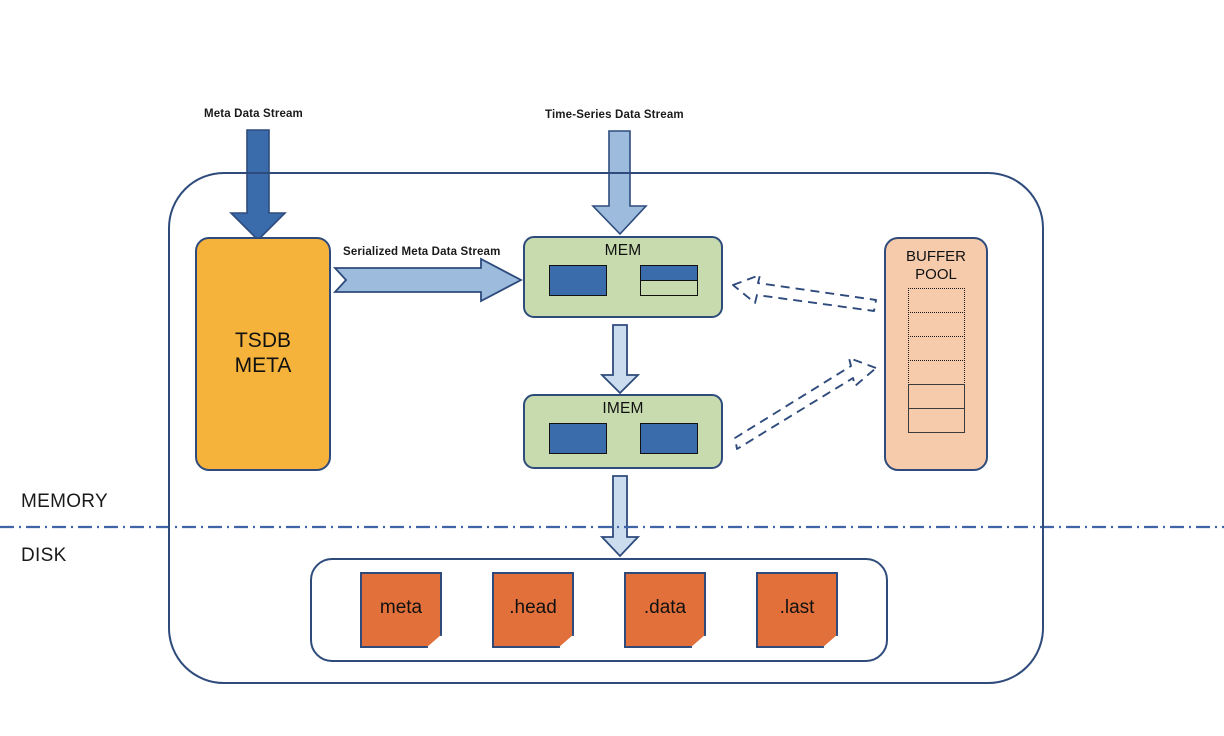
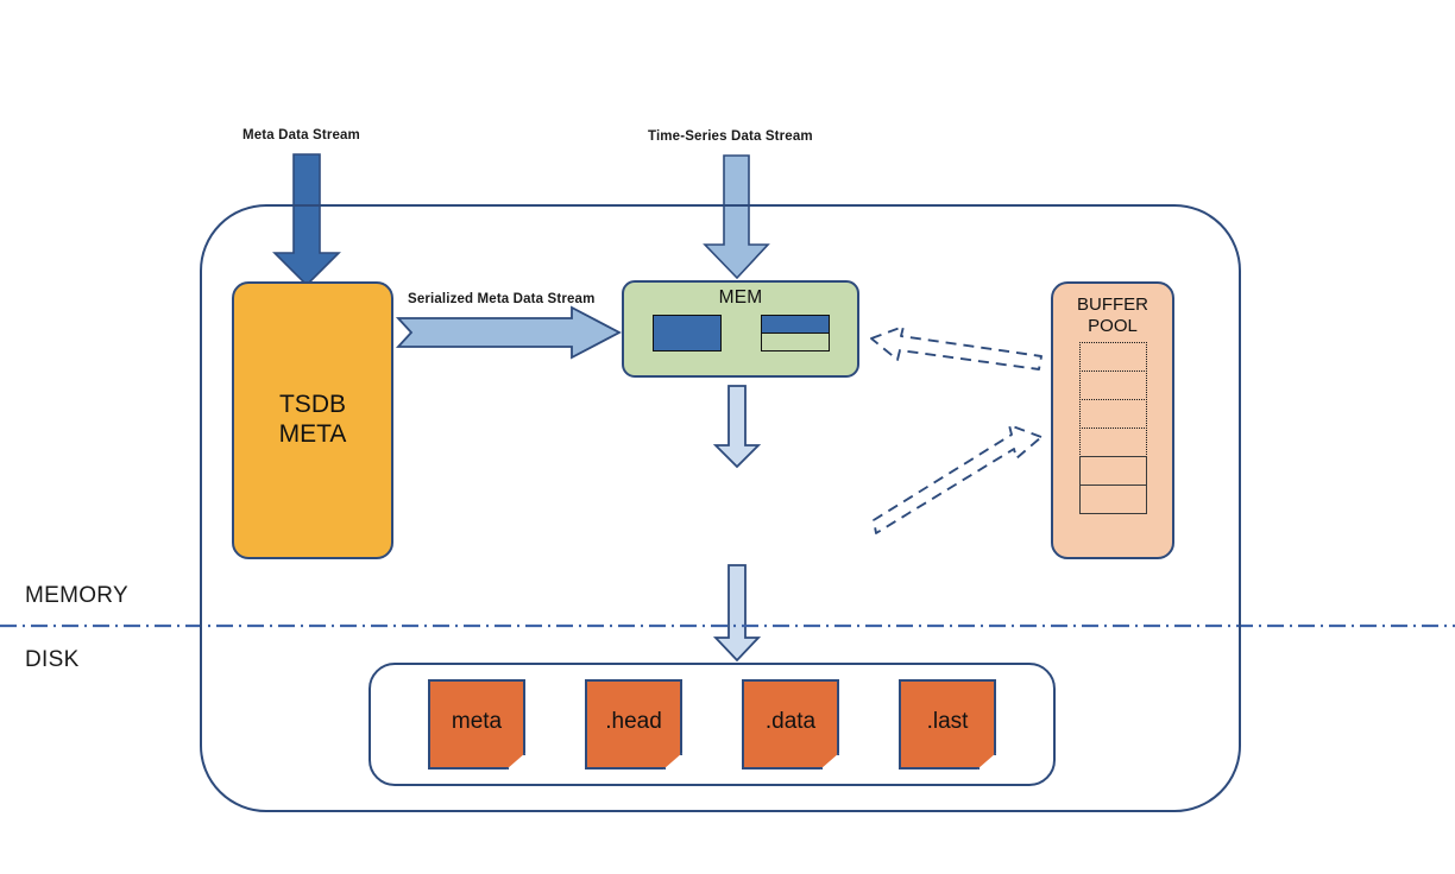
  TSDB
  META
  MEM
- IMEM
  BUFFER
  POOL
  meta
  .head
  .data
  .last
  Meta Data Stream
  Time-Series Data Stream
  Serialized Meta Data Stream
  MEMORY
  DISK
